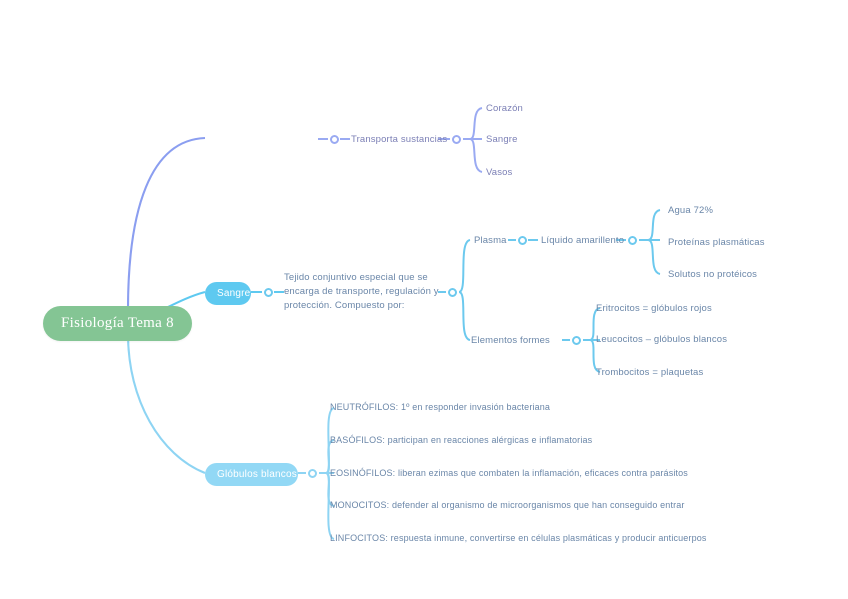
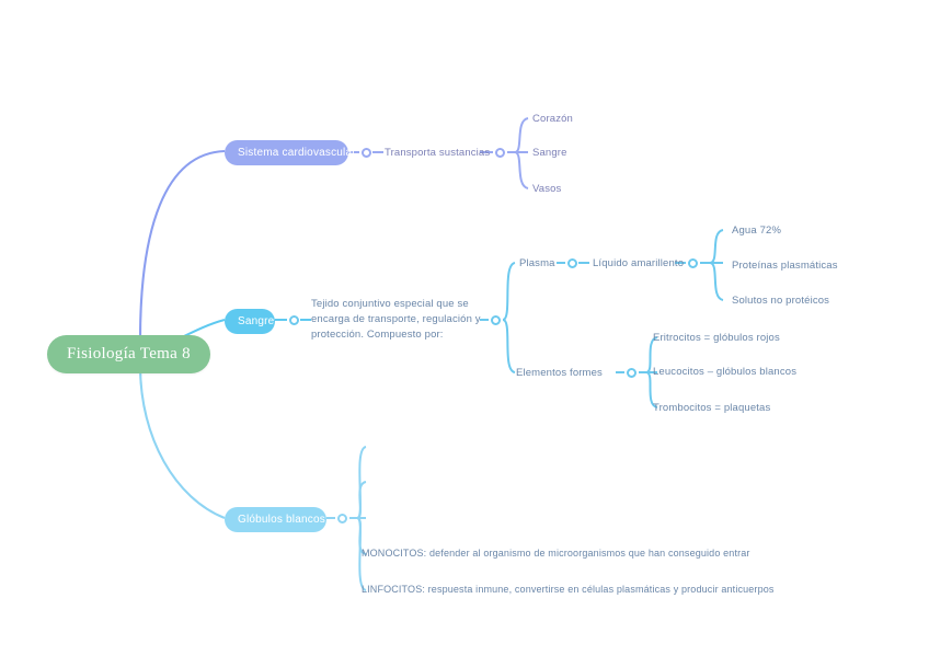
  Fisiología Tema 8
+ Sistema cardiovascular
  Transporta sustancias
  Corazón
  Sangre
  Vasos
  Sangre
  Tejido conjuntivo especial que se encarga de transporte, regulación y protección. Compuesto por:
  Plasma
  Líquido amarillento
  Agua 72%
  Proteínas plasmáticas
  Solutos no protéicos
  Elementos formes
  Eritrocitos = glóbulos rojos
  Leucocitos – glóbulos blancos
  Trombocitos = plaquetas
  Glóbulos blancos
- NEUTRÓFILOS: 1º en responder invasión bacteriana
- BASÓFILOS: participan en reacciones alérgicas e inflamatorias
- EOSINÓFILOS: liberan ezimas que combaten la inflamación, eficaces contra parásitos
  MONOCITOS: defender al organismo de microorganismos que han conseguido entrar
  LINFOCITOS: respuesta inmune, convertirse en células plasmáticas y producir anticuerpos
